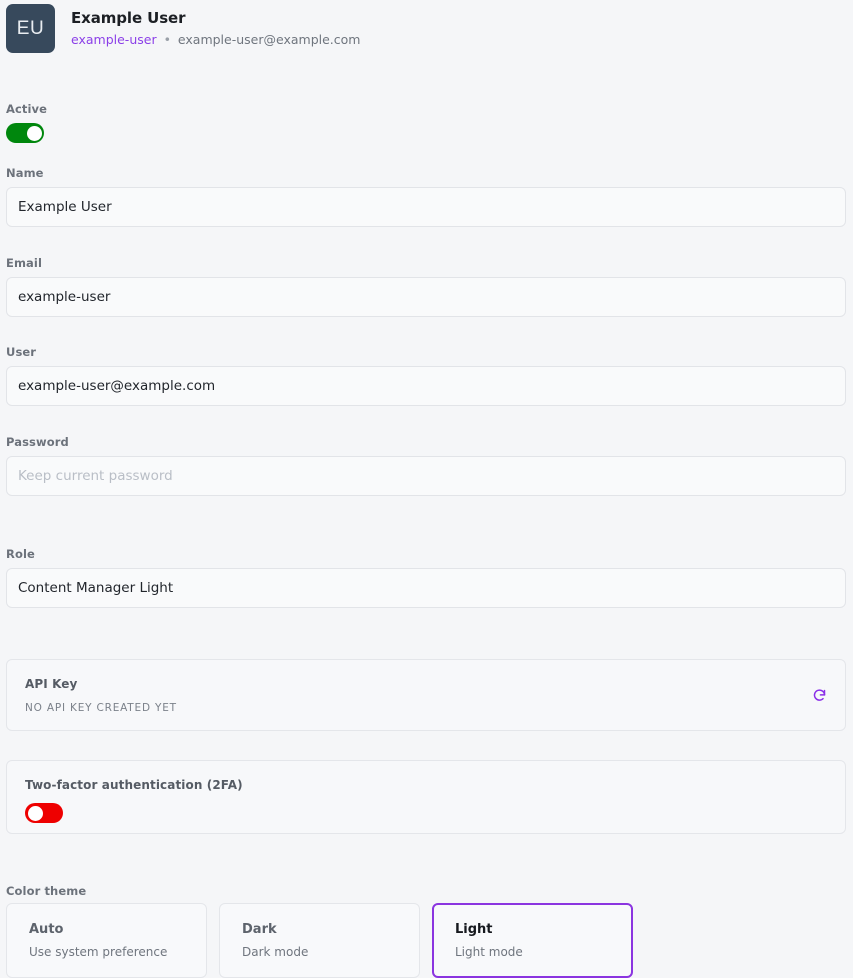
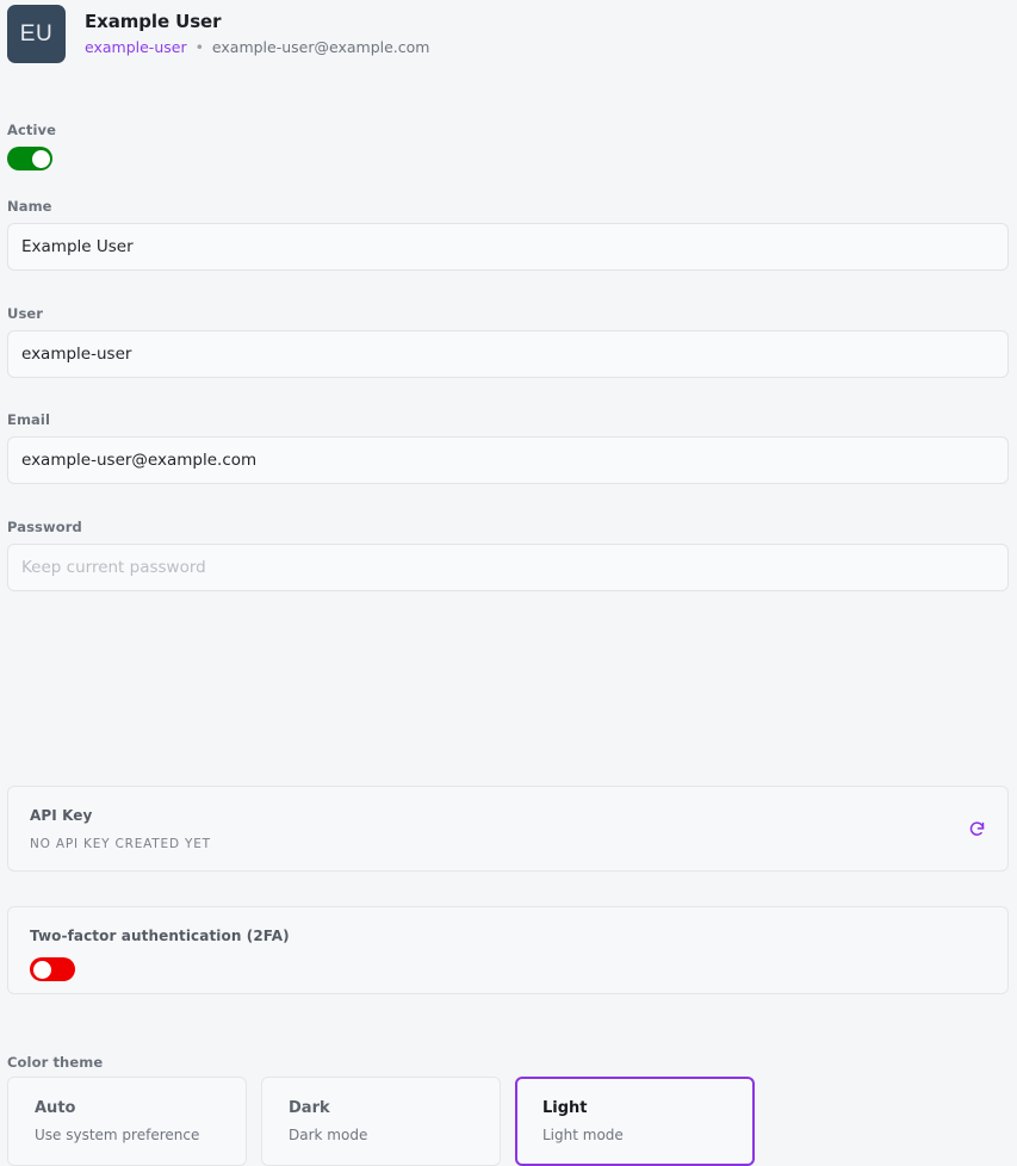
  EU
  Example User
  example-user • example-user@example.com
  Active
  Name
  Example User
- Email
+ User
  example-user
- User
+ Email
  example-user@example.com
  Password
  Keep current password
- Role
- Content Manager Light
  API Key
  NO API KEY CREATED YET
  Two-factor authentication (2FA)
  Color theme
  Auto
  Use system preference
  Dark
  Dark mode
  Light
  Light mode
